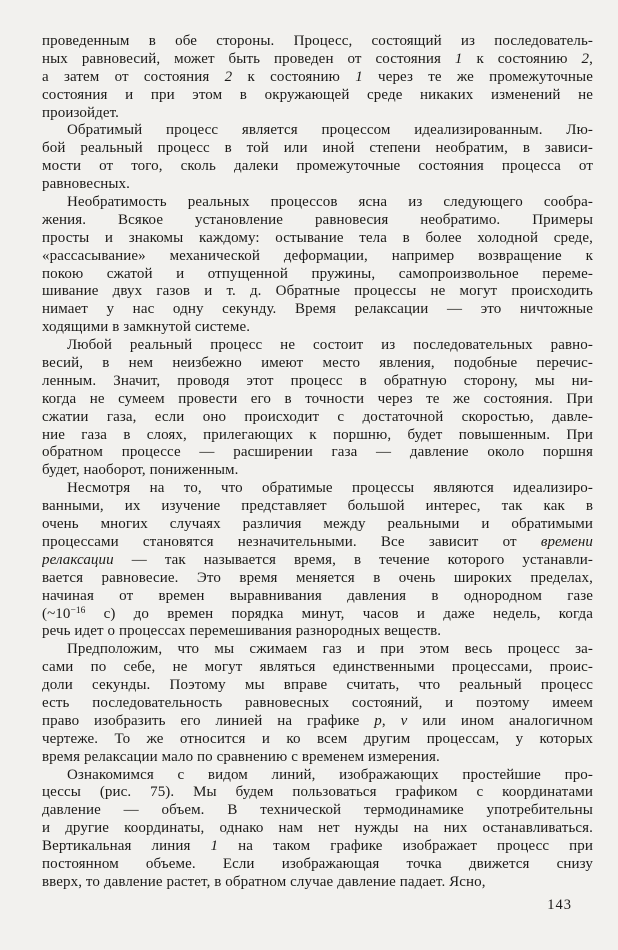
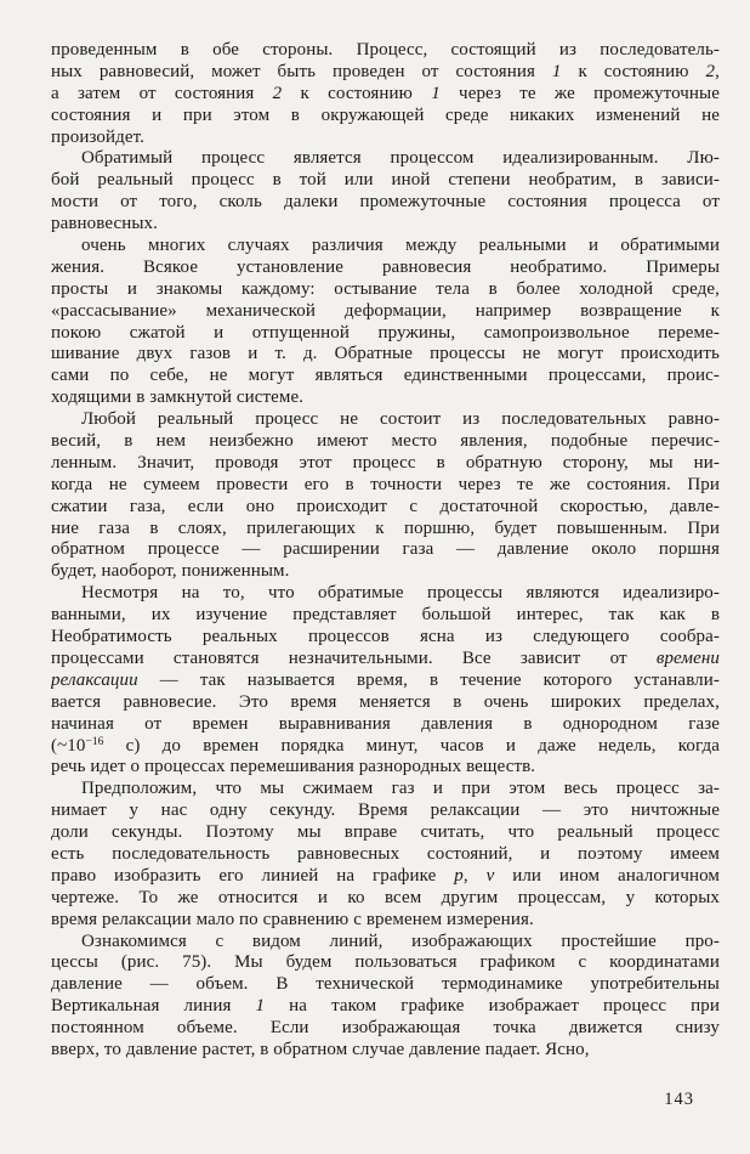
  проведенным в обе стороны. Процесс, состоящий из последователь-
  ных равновесий, может быть проведен от состояния 1 к состоянию 2,
  а затем от состояния 2 к состоянию 1 через те же промежуточные
  состояния и при этом в окружающей среде никаких изменений не
  произойдет.
  Обратимый процесс является процессом идеализированным. Лю-
  бой реальный процесс в той или иной степени необратим, в зависи-
  мости от того, сколь далеки промежуточные состояния процесса от
  равновесных.
- Необратимость реальных процессов ясна из следующего сообра-
+ очень многих случаях различия между реальными и обратимыми
  жения. Всякое установление равновесия необратимо. Примеры
  просты и знакомы каждому: остывание тела в более холодной среде,
  «рассасывание» механической деформации, например возвращение к
  покою сжатой и отпущенной пружины, самопроизвольное переме-
  шивание двух газов и т. д. Обратные процессы не могут происходить
- нимает у нас одну секунду. Время релаксации — это ничтожные
+ сами по себе, не могут являться единственными процессами, проис-
  ходящими в замкнутой системе.
  Любой реальный процесс не состоит из последовательных равно-
  весий, в нем неизбежно имеют место явления, подобные перечис-
  ленным. Значит, проводя этот процесс в обратную сторону, мы ни-
  когда не сумеем провести его в точности через те же состояния. При
  сжатии газа, если оно происходит с достаточной скоростью, давле-
  ние газа в слоях, прилегающих к поршню, будет повышенным. При
  обратном процессе — расширении газа — давление около поршня
  будет, наоборот, пониженным.
  Несмотря на то, что обратимые процессы являются идеализиро-
  ванными, их изучение представляет большой интерес, так как в
- очень многих случаях различия между реальными и обратимыми
+ Необратимость реальных процессов ясна из следующего сообра-
  процессами становятся незначительными. Все зависит от времени
  релаксации — так называется время, в течение которого устанавли-
  вается равновесие. Это время меняется в очень широких пределах,
  начиная от времен выравнивания давления в однородном газе
  (~10−16 с) до времен порядка минут, часов и даже недель, когда
  речь идет о процессах перемешивания разнородных веществ.
  Предположим, что мы сжимаем газ и при этом весь процесс за-
- сами по себе, не могут являться единственными процессами, проис-
+ нимает у нас одну секунду. Время релаксации — это ничтожные
  доли секунды. Поэтому мы вправе считать, что реальный процесс
  есть последовательность равновесных состояний, и поэтому имеем
  право изобразить его линией на графике p, v или ином аналогичном
  чертеже. То же относится и ко всем другим процессам, у которых
  время релаксации мало по сравнению с временем измерения.
  Ознакомимся с видом линий, изображающих простейшие про-
  цессы (рис. 75). Мы будем пользоваться графиком с координатами
  давление — объем. В технической термодинамике употребительны
- и другие координаты, однако нам нет нужды на них останавливаться.
  Вертикальная линия 1 на таком графике изображает процесс при
  постоянном объеме. Если изображающая точка движется снизу
  вверх, то давление растет, в обратном случае давление падает. Ясно,
  143
